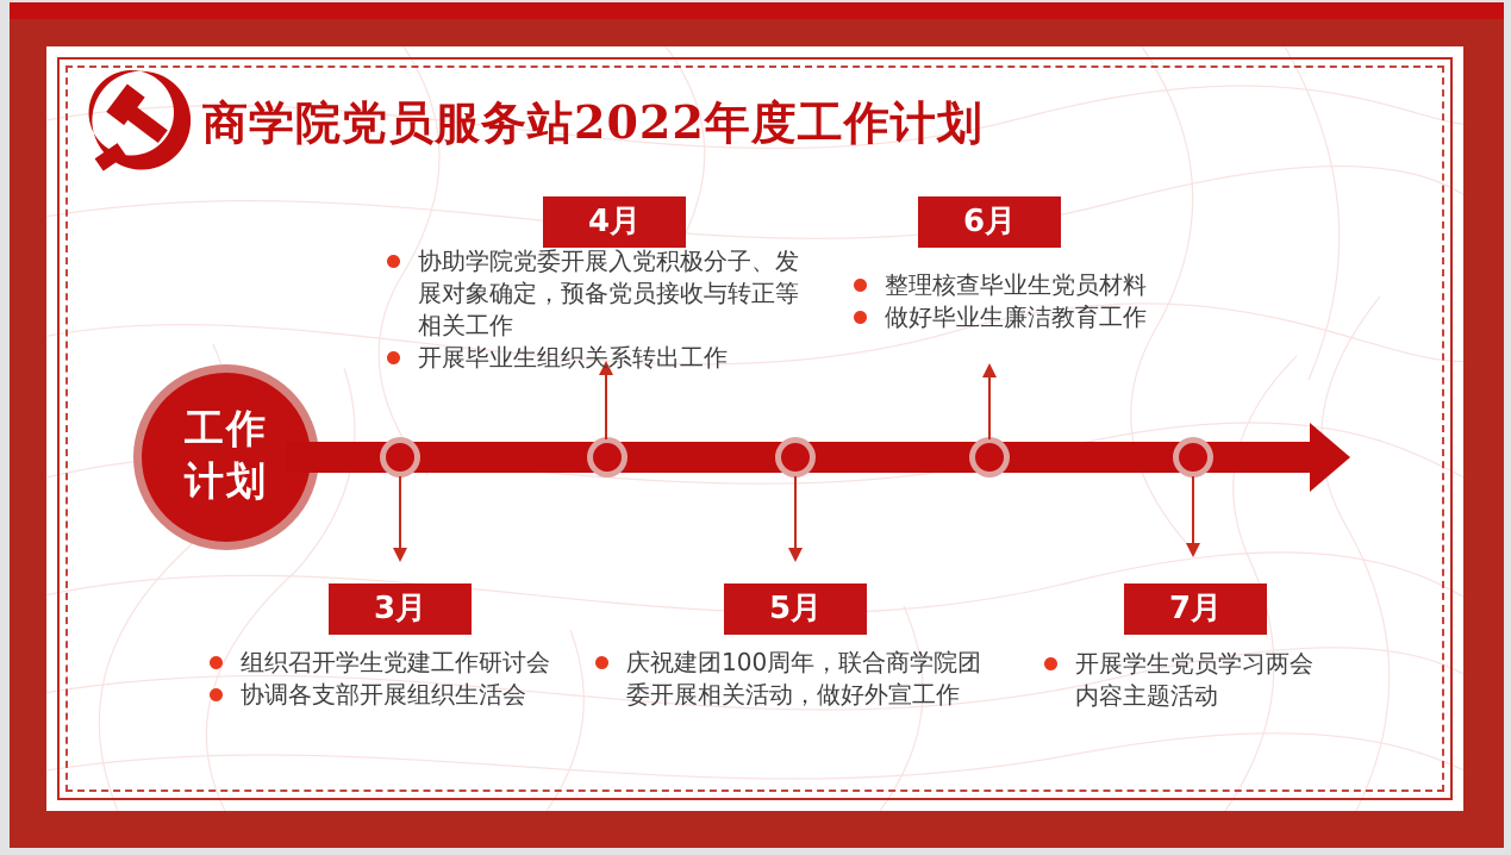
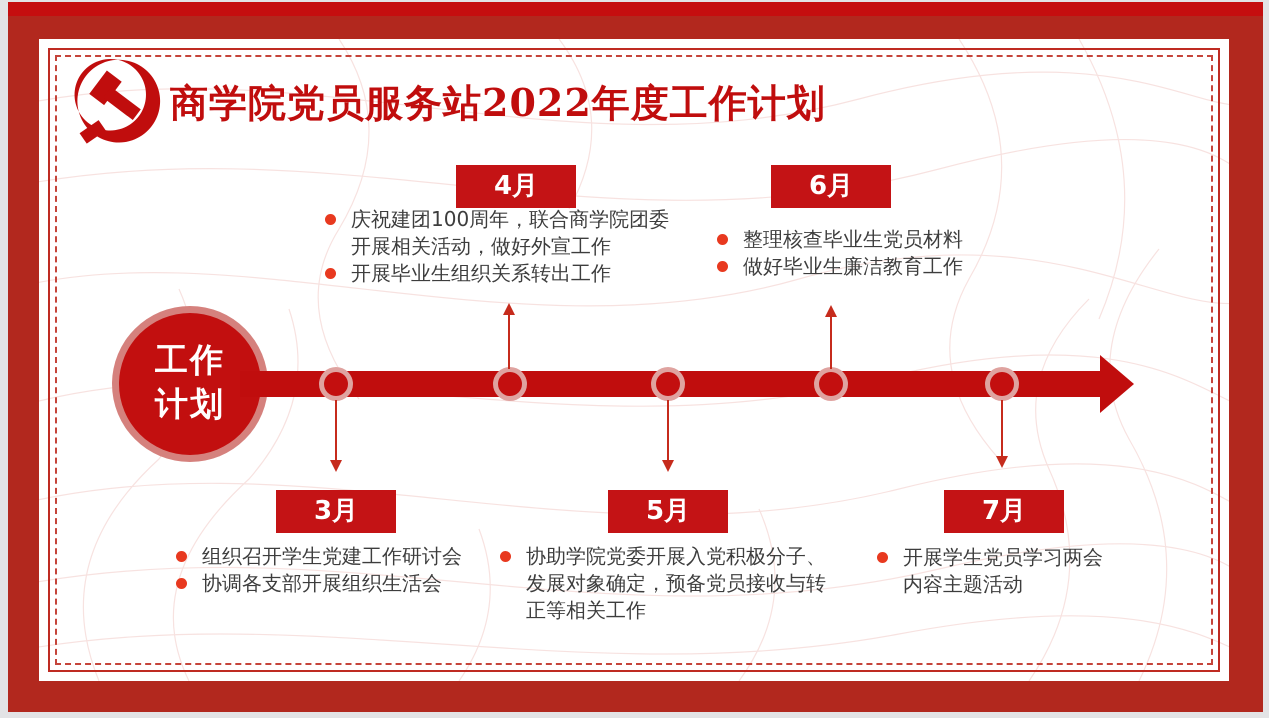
  商学院党员服务站2022年度工作计划
  工作
  计划
  3月
  4月
  5月
  6月
  7月
- 协助学院党委开展入党积极分子、发展对象确定，预备党员接收与转正等相关工作
+ 庆祝建团100周年，联合商学院团委开展相关活动，做好外宣工作
  开展毕业生组织关系转出工作
  整理核查毕业生党员材料
  做好毕业生廉洁教育工作
  组织召开学生党建工作研讨会
  协调各支部开展组织生活会
- 庆祝建团100周年，联合商学院团委开展相关活动，做好外宣工作
+ 协助学院党委开展入党积极分子、发展对象确定，预备党员接收与转正等相关工作
  开展学生党员学习两会内容主题活动
